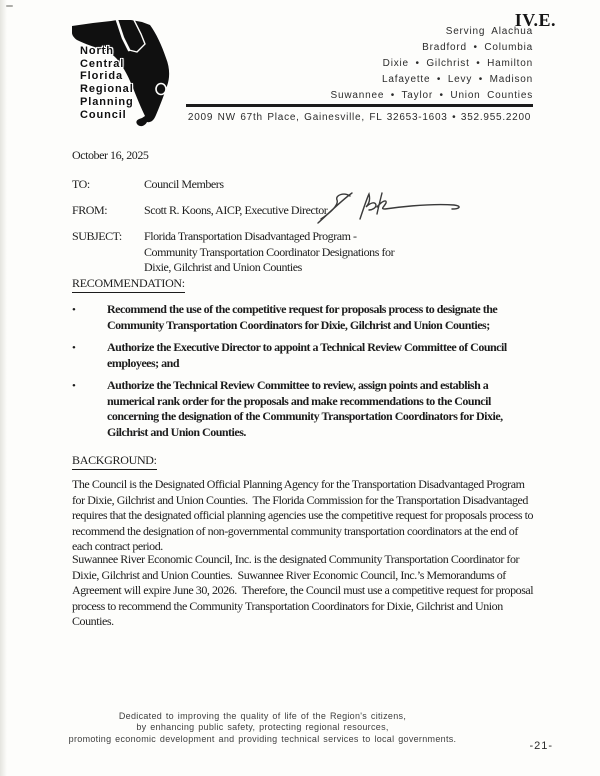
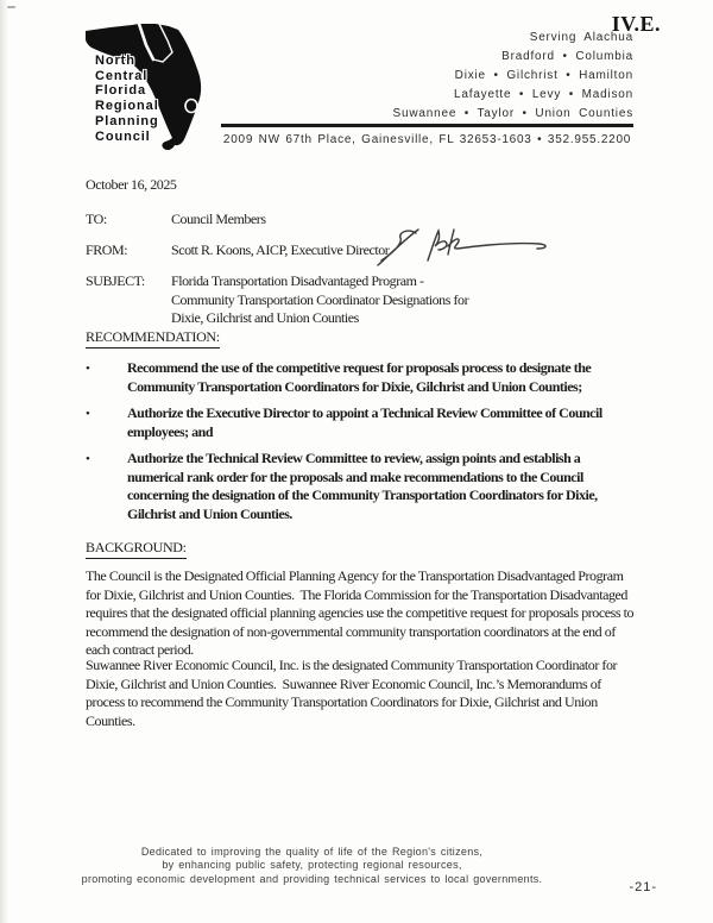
  North
  Central
  Florida
  Regional
  Planning
  Council
  IV.E.
  Serving Alachua
  Bradford • Columbia
  Dixie • Gilchrist • Hamilton
  Lafayette • Levy • Madison
  Suwannee • Taylor • Union Counties
  2009 NW 67th Place, Gainesville, FL 32653-1603 • 352.955.2200
  October 16, 2025
  TO:
  Council Members
  FROM:
  Scott R. Koons, AICP, Executive Director
  SUBJECT:
  Florida Transportation Disadvantaged Program -
  Community Transportation Coordinator Designations for
  Dixie, Gilchrist and Union Counties
  RECOMMENDATION:
  •
  Recommend the use of the competitive request for proposals process to designate the
  Community Transportation Coordinators for Dixie, Gilchrist and Union Counties;
  •
  Authorize the Executive Director to appoint a Technical Review Committee of Council
  employees; and
  •
  Authorize the Technical Review Committee to review, assign points and establish a
  numerical rank order for the proposals and make recommendations to the Council
  concerning the designation of the Community Transportation Coordinators for Dixie,
  Gilchrist and Union Counties.
  BACKGROUND:
  The Council is the Designated Official Planning Agency for the Transportation Disadvantaged Program
  for Dixie, Gilchrist and Union Counties. The Florida Commission for the Transportation Disadvantaged
  requires that the designated official planning agencies use the competitive request for proposals process to
  recommend the designation of non-governmental community transportation coordinators at the end of
  each contract period.
  Suwannee River Economic Council, Inc. is the designated Community Transportation Coordinator for
  Dixie, Gilchrist and Union Counties. Suwannee River Economic Council, Inc.’s Memorandums of
- Agreement will expire June 30, 2026. Therefore, the Council must use a competitive request for proposal
  process to recommend the Community Transportation Coordinators for Dixie, Gilchrist and Union
  Counties.
  Dedicated to improving the quality of life of the Region's citizens,
  by enhancing public safety, protecting regional resources,
  promoting economic development and providing technical services to local governments.
  -21-
